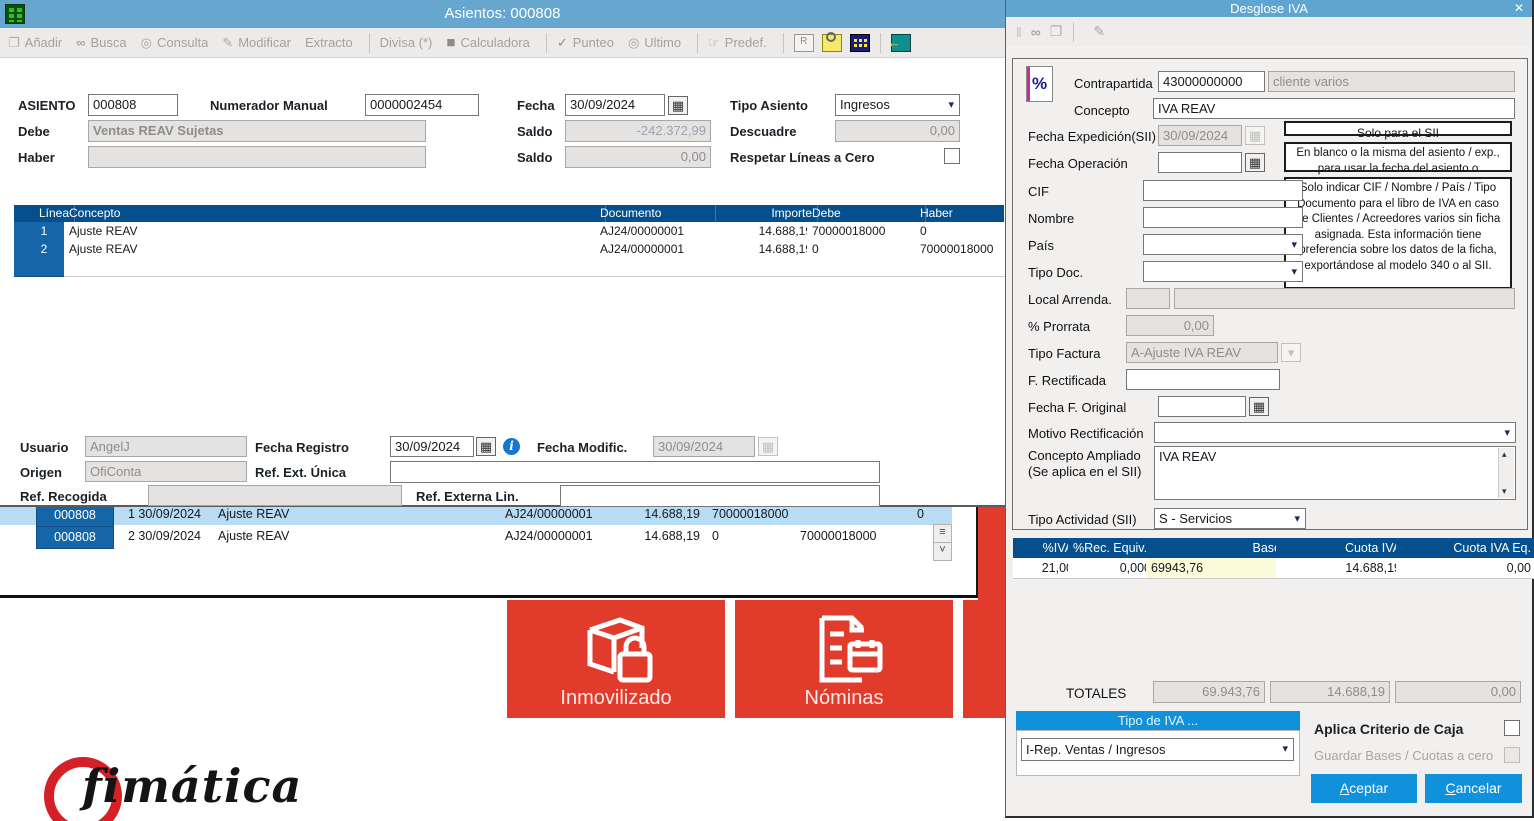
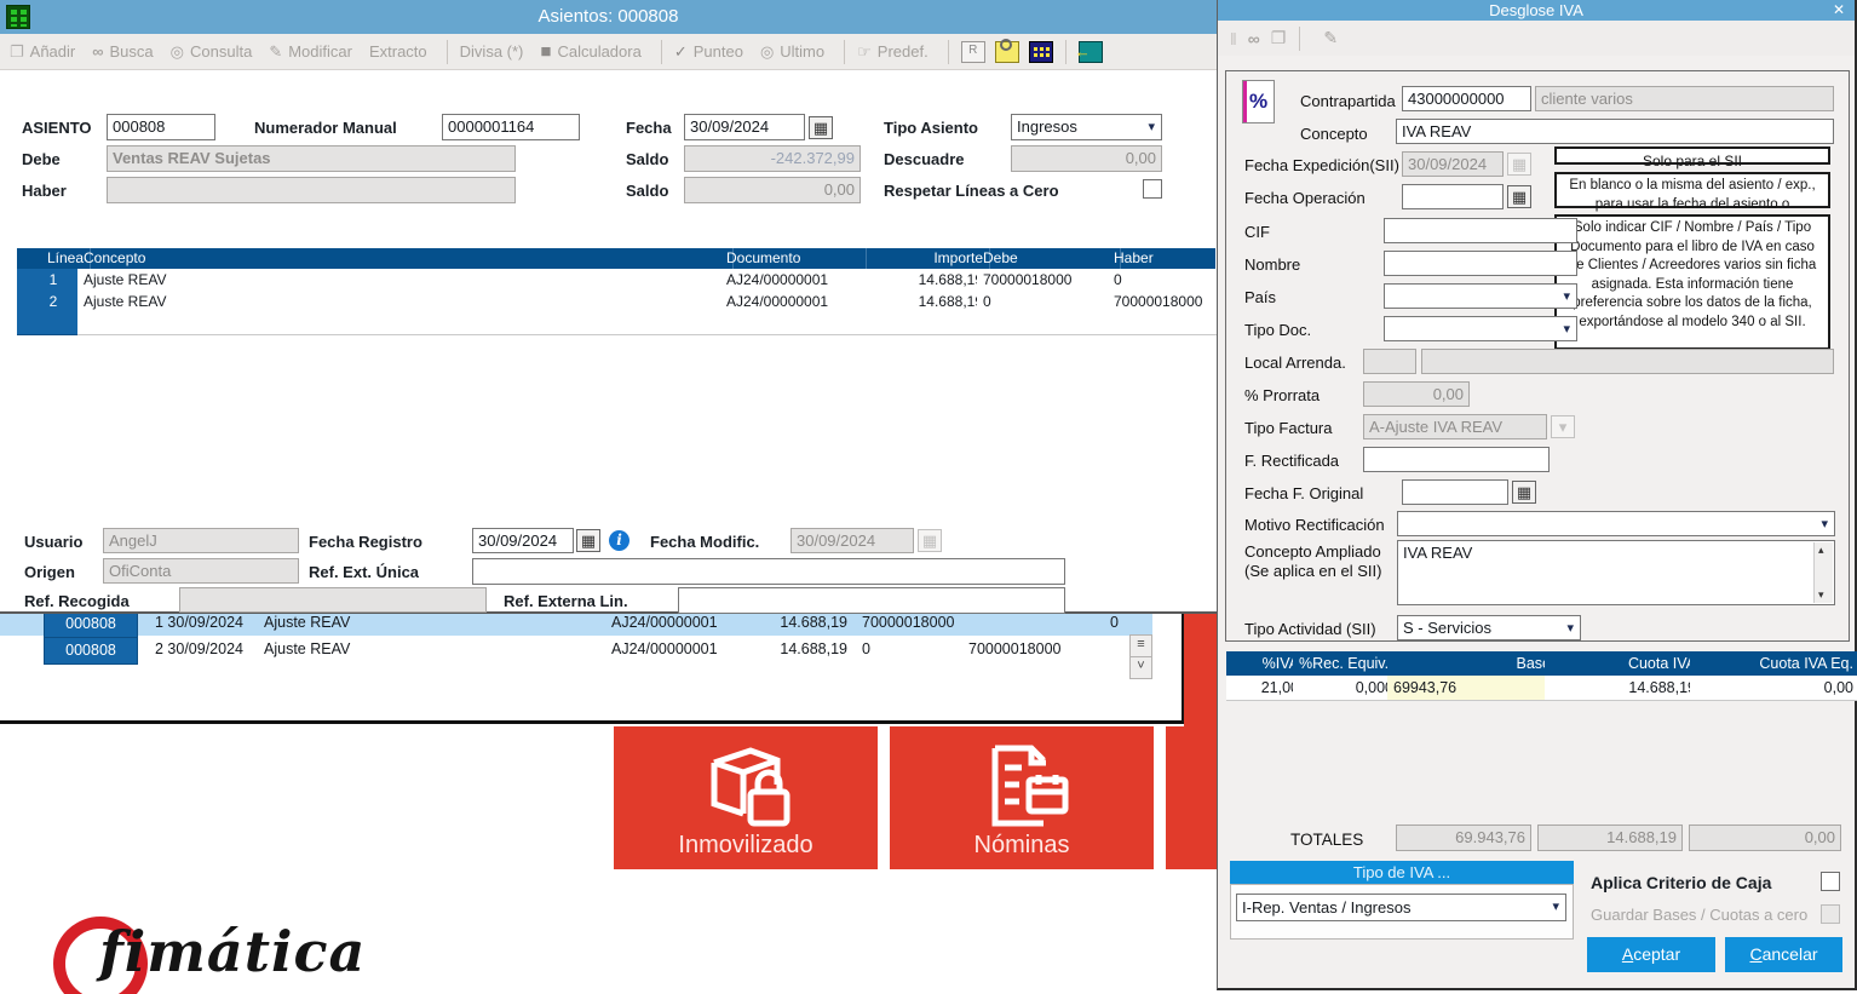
  Inmovilizado
  Nóminas
  fimática
  000808
  1 30/09/2024
  Ajuste REAV
  AJ24/00000001
  14.688,19
  70000018000
  0
  000808
  2 30/09/2024
  Ajuste REAV
  AJ24/00000001
  14.688,19
  0
  70000018000
  ≡
  ˅
  Asientos: 000808
  Añadir
  Busca
  Consulta
  Modificar
  Extracto
  Divisa (*)
  Calculadora
  Punteo
  Ultimo
  Predef.
  R
  ASIENTO
  000808
  Numerador Manual
- 0000002454
+ 0000001164
  Fecha
  30/09/2024
  ▦
  Tipo Asiento
  Ingresos
  ▾
  Debe
  Ventas REAV Sujetas
  Saldo
  -242.372,99
  Descuadre
  0,00
  Haber
  Saldo
  0,00
  Respetar Líneas a Cero
  Línea
  Concepto
  Documento
  Importe
  Debe
  Haber
  1
  Ajuste REAV
  AJ24/00000001
  14.688,1
  70000018000
  0
  2
  Ajuste REAV
  AJ24/00000001
  14.688,1
  0
  70000018000
  Usuario
  AngelJ
  Fecha Registro
  30/09/2024
  ▦
  i
  Fecha Modific.
  30/09/2024
  ▦
  Origen
  OfiConta
  Ref. Ext. Única
  Ref. Recogida
  Ref. Externa Lin.
  Desglose IVA
  ✕
  ‖
  %
  Contrapartida
  43000000000
  cliente varios
  Concepto
  IVA REAV
  Fecha Expedición(SII)
  30/09/2024
  ▦
  Solo para el SII
  En blanco o la misma del asiento / exp., para usar la fecha del asiento o
  Fecha Operación
  ▦
  Solo indicar CIF / Nombre / País / Tipo Documento para el libro de IVA en caso e Clientes / Acreedores varios sin ficha asignada. Esta información tiene referencia sobre los datos de la ficha, exportándose al modelo 340 o al SII.
  CIF
  Nombre
  País
  ▾
  Tipo Doc.
  ▾
  Local Arrenda.
  % Prorrata
  0,00
  Tipo Factura
  A-Ajuste IVA REAV
  ▾
  F. Rectificada
  Fecha F. Original
  ▦
  Motivo Rectificación
  ▾
  Concepto Ampliado
  (Se aplica en el SII)
  IVA REAV
  ▴
  ▾
  Tipo Actividad (SII)
  S - Servicios
  ▾
  %IV
  %Rec. Equiv
  Bas
  Cuota IV
  Cuota IVA Eq.
  21,0
  0,00
  69943,76
  14.688,1
  0,00
  TOTALES
  69.943,76
  14.688,19
  0,00
  Tipo de IVA ...
  I-Rep. Ventas / Ingresos
  ▾
  Aplica Criterio de Caja
  Guardar Bases / Cuotas a cero
  Aceptar
  Cancelar
